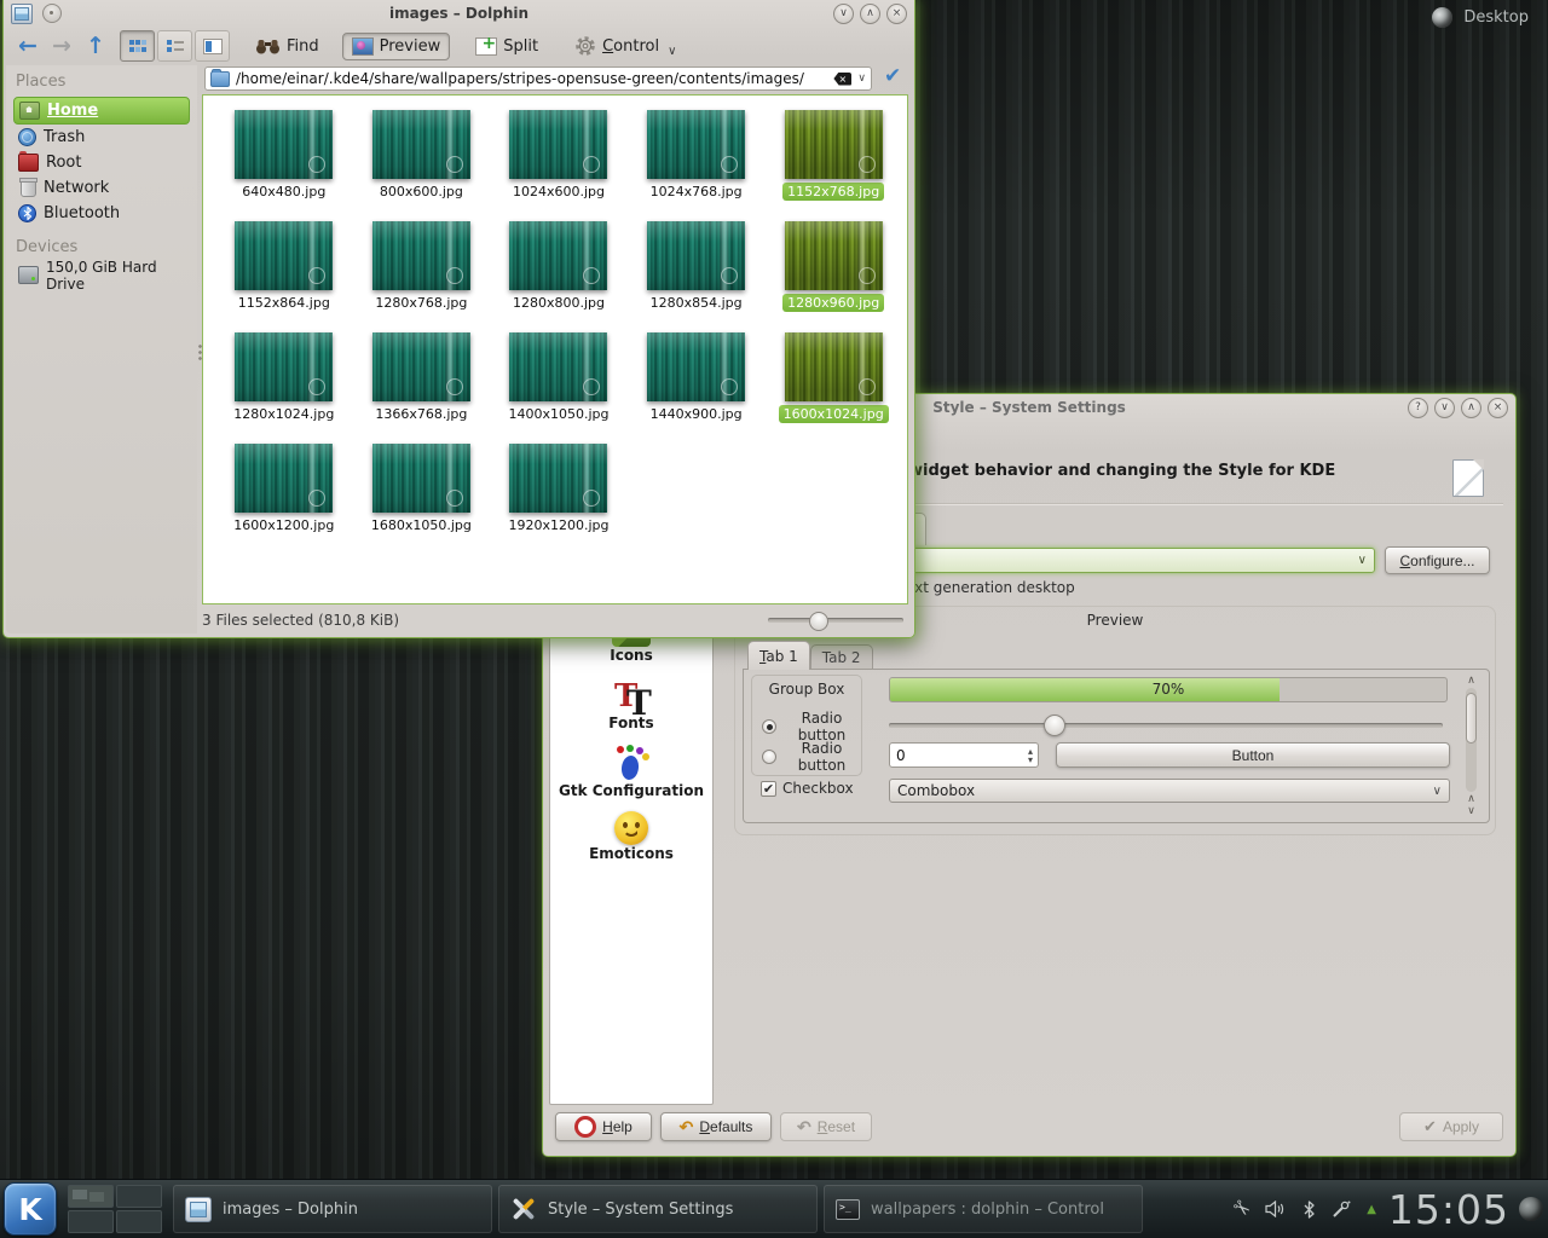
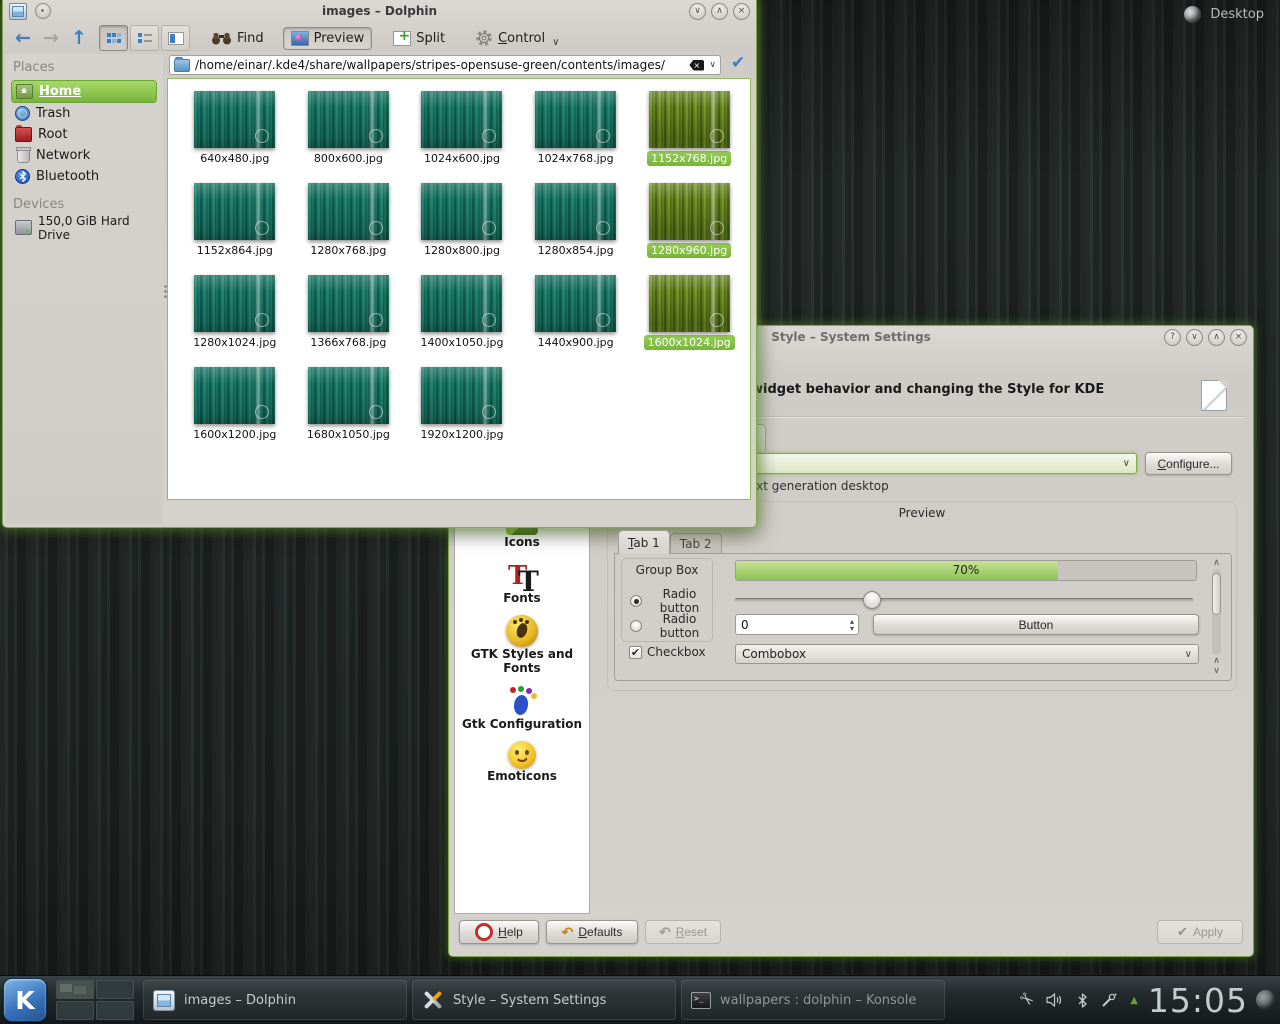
  Desktop
  Style – System Settings
  ?
  ∨
  ∧
  ×
  Icons
  T
  T
  Fonts
+ GTK Styles and Fonts
  Gtk Configuration
  Emoticons
  widget behavior and changing the Style for KDE
  ∨
  Configure...
  xt generation desktop
  Preview
  Tab 1
  Tab 2
  Group Box
  Radio button
  Radio button
  ✔
  Checkbox
  70%
  0
  ▴
  ▾
  Button
  Combobox
  ∨
  ∧
  ∧
  ∨
  Help
  ↶
  Defaults
  ↶
  Reset
  ✔
  Apply
  images – Dolphin
  ∨
  ∧
  ×
  ←
  →
  ↑
  Find
  Preview
  +
  Split
  Control
  ∨
  /home/einar/.kde4/share/wallpapers/stripes-opensuse-green/contents/images/
  ×
  ∨
  ✔
  Places
  Home
  Trash
  Root
  Network
  Bluetooth
  Devices
  150,0 GiB Hard Drive
  640x480.jpg
  800x600.jpg
  1024x600.jpg
  1024x768.jpg
  1152x768.jpg
  1152x864.jpg
  1280x768.jpg
  1280x800.jpg
  1280x854.jpg
  1280x960.jpg
  1280x1024.jpg
  1366x768.jpg
  1400x1050.jpg
  1440x900.jpg
  1600x1024.jpg
  1600x1200.jpg
  1680x1050.jpg
  1920x1200.jpg
- 3 Files selected (810,8 KiB)
  K
  images – Dolphin
  Style – System Settings
  >_
- wallpapers : dolphin – Control
+ wallpapers : dolphin – Konsole
  ▲
  15:05
